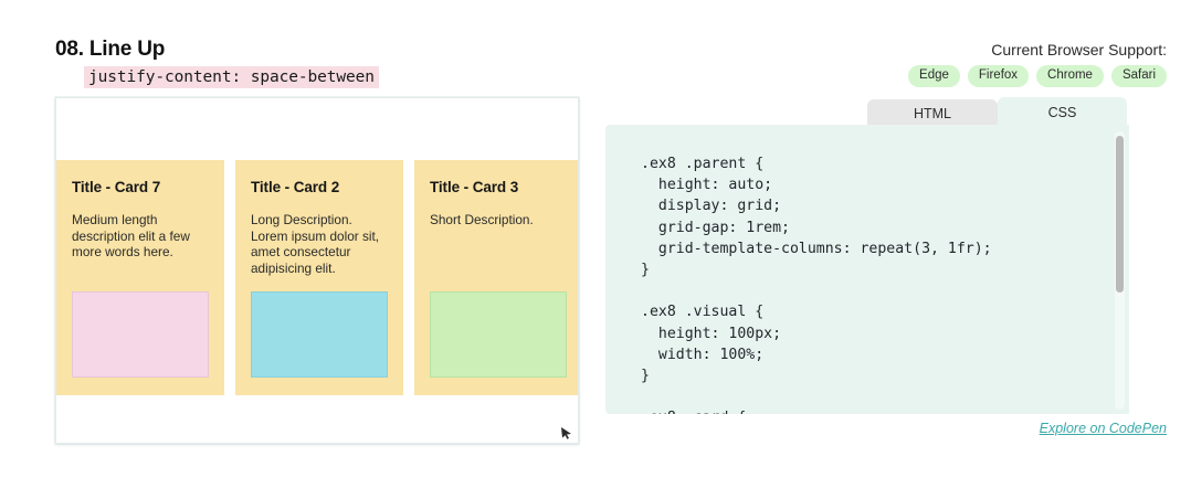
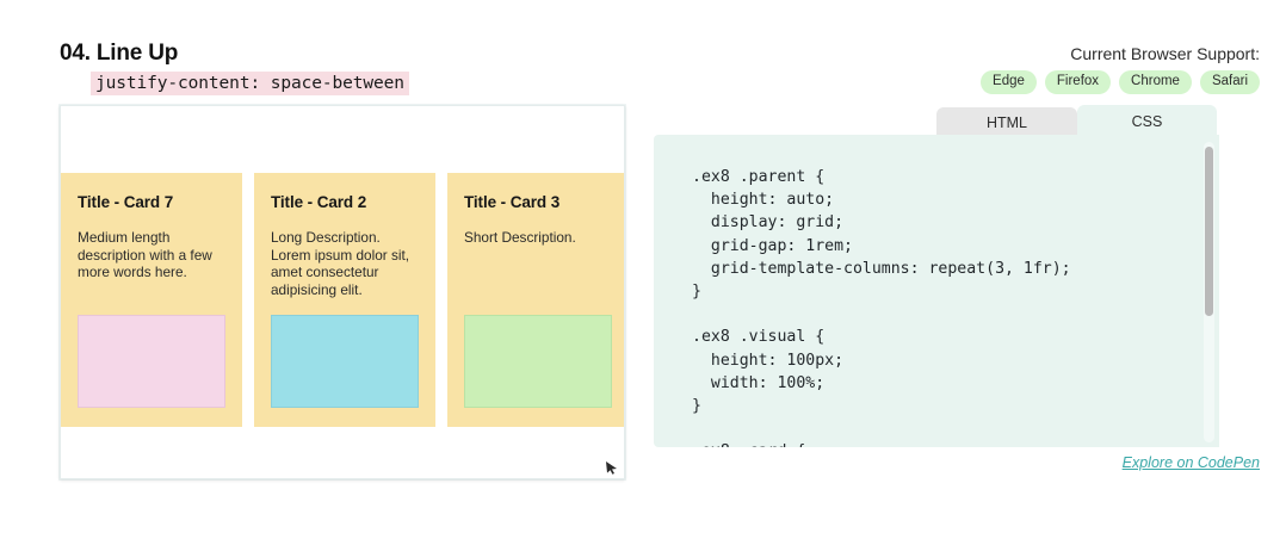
- 08. Line Up
+ 04. Line Up
  justify-content: space-between
  Current Browser Support:
  Edge
  Firefox
  Chrome
  Safari
  Title - Card 7
- Medium length description elit a few more words here.
+ Medium length description with a few more words here.
  Title - Card 2
  Long Description. Lorem ipsum dolor sit, amet consectetur adipisicing elit.
  Title - Card 3
  Short Description.
  HTML
  CSS
  .ex8 .parent {
  height: auto;
  display: grid;
  grid-gap: 1rem;
  grid-template-columns: repeat(3, 1fr);
  }
  .ex8 .visual {
  height: 100px;
  width: 100%;
  }
  Explore on CodePen
